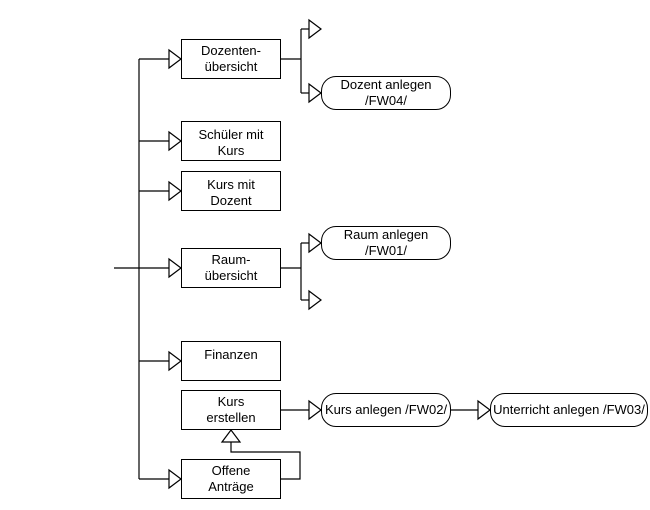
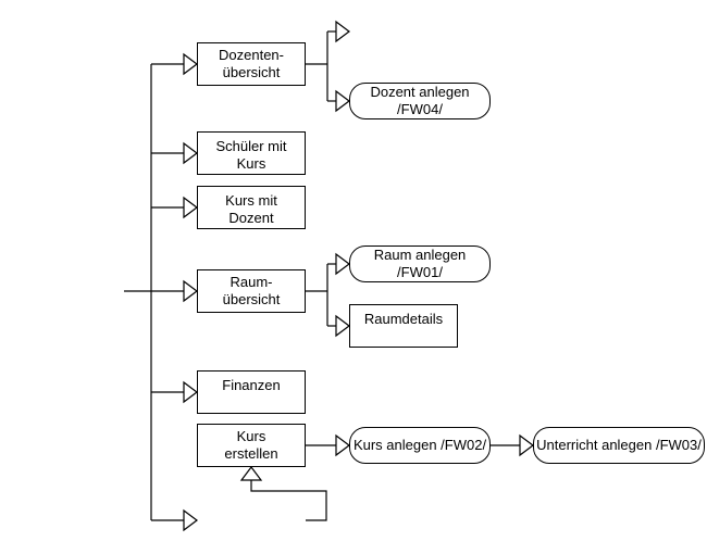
  Dozenten-
  übersicht
  Dozent anlegen /FW04/
  Schüler mit
  Kurs
  Kurs mit
  Dozent
  Raum-
  übersicht
  Raum anlegen /FW01/
+ Raumdetails
  Finanzen
  Kurs
  erstellen
  Kurs anlegen /FW02/
  Unterricht anlegen /FW03/
- Offene
- Anträge
